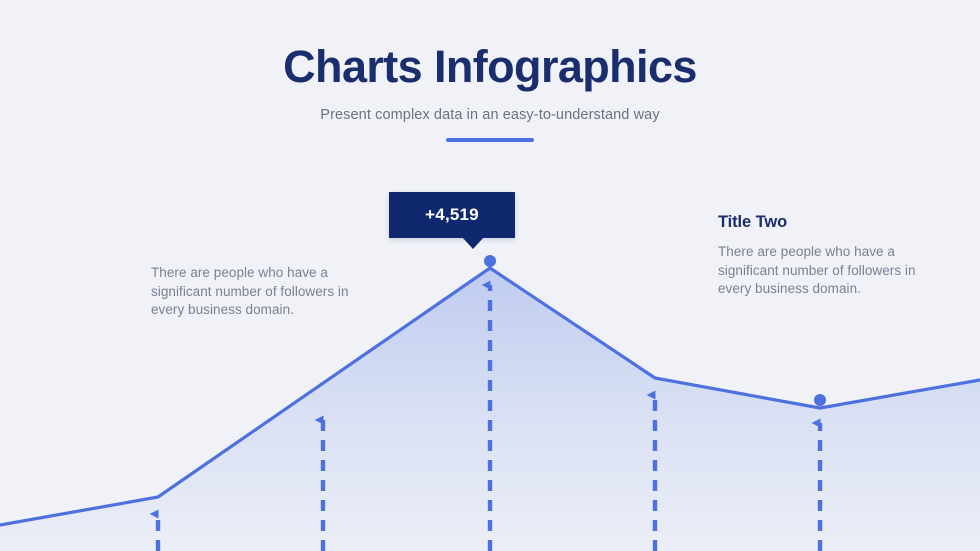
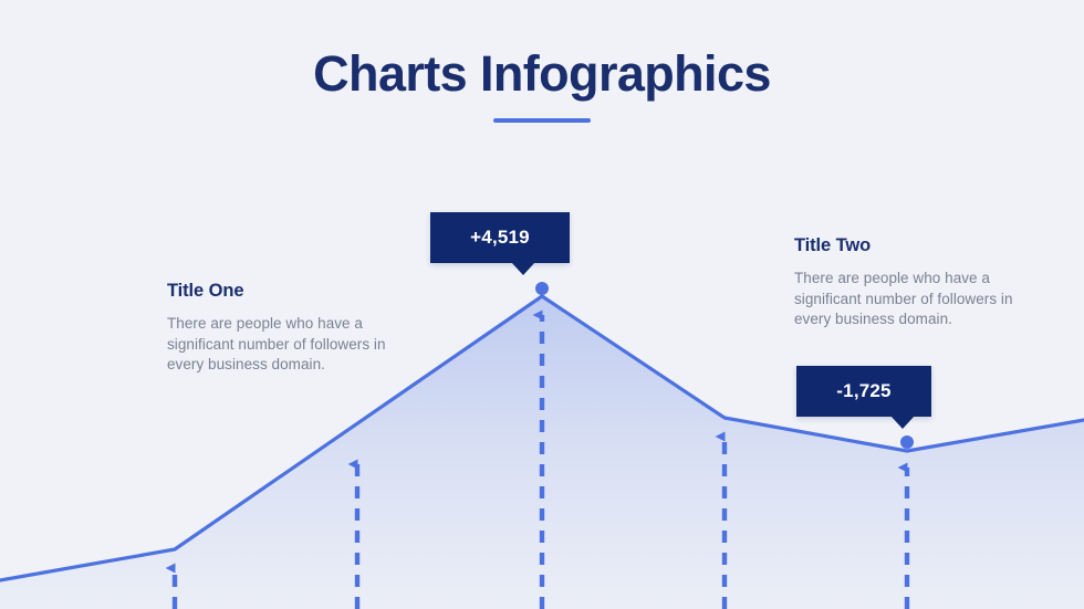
  Charts Infographics
- Present complex data in an easy-to-understand way
  +4,519
+ -1,725
+ Title One
  There are people who have a significant number of followers in every business domain.
  Title Two
  There are people who have a significant number of followers in every business domain.
